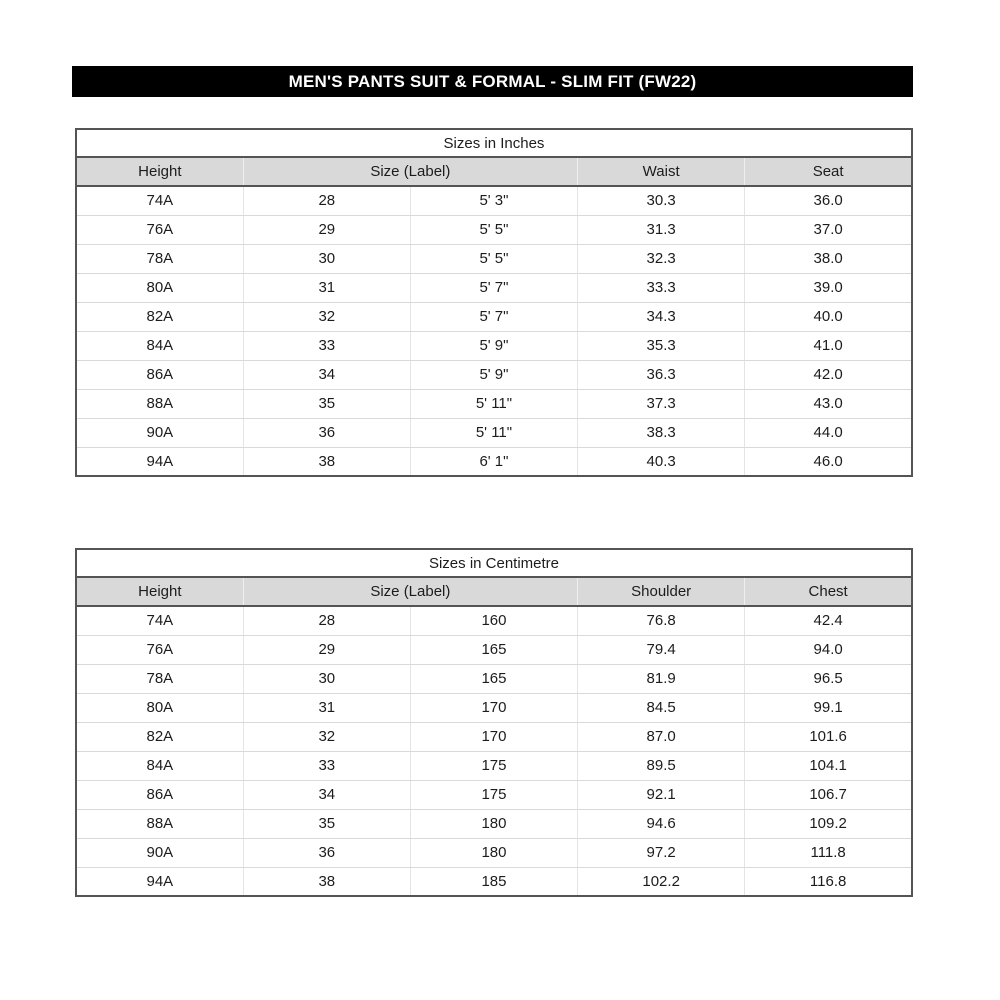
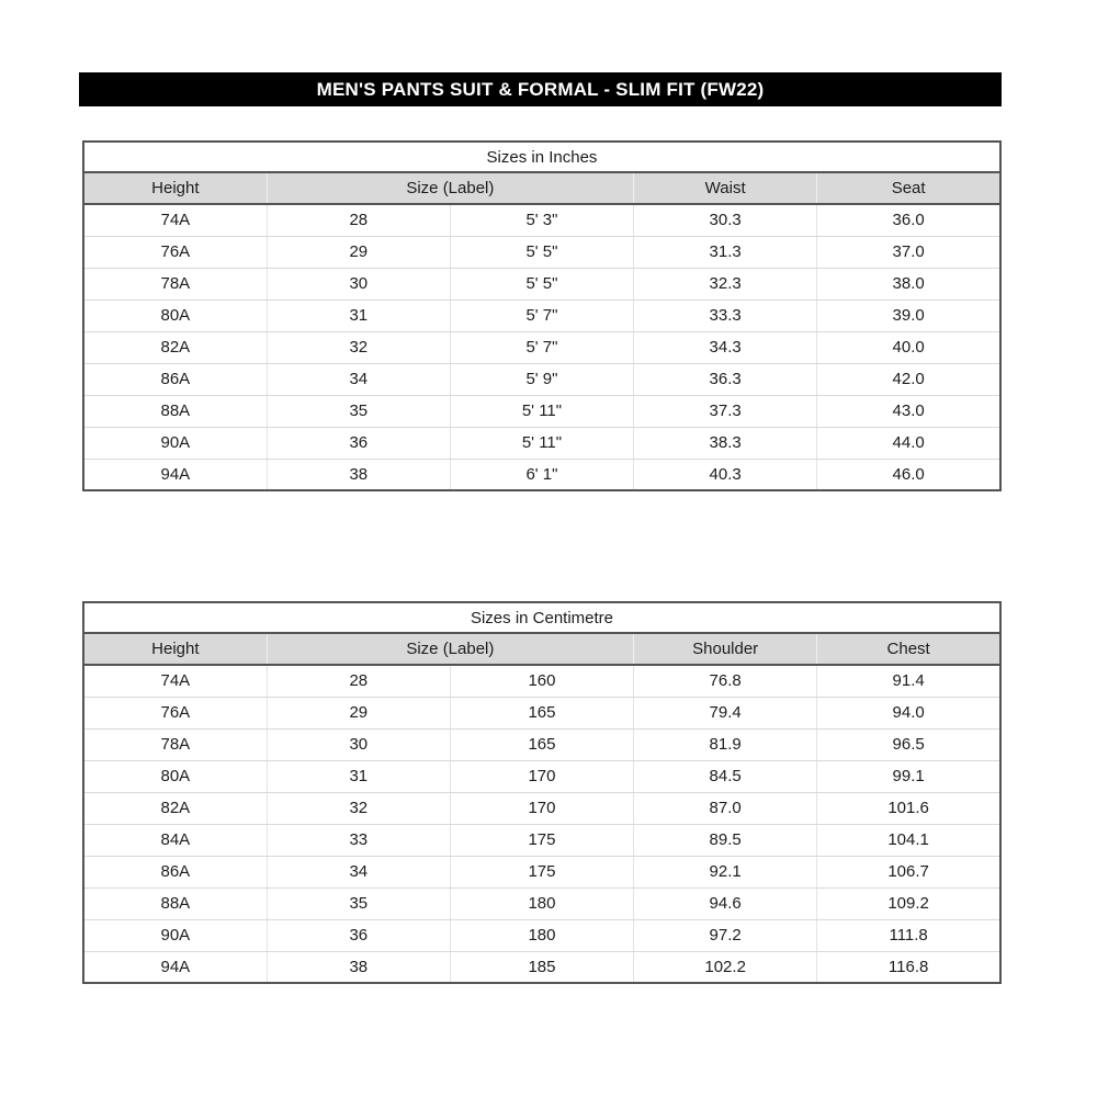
  MEN'S PANTS SUIT & FORMAL - SLIM FIT (FW22)
  Sizes in Inches
  Height	Size (Label)	Waist	Seat
  74A	28	5' 3"	30.3	36.0
  76A	29	5' 5"	31.3	37.0
  78A	30	5' 5"	32.3	38.0
  80A	31	5' 7"	33.3	39.0
  82A	32	5' 7"	34.3	40.0
- 84A	33	5' 9"	35.3	41.0
  86A	34	5' 9"	36.3	42.0
  88A	35	5' 11"	37.3	43.0
  90A	36	5' 11"	38.3	44.0
  94A	38	6' 1"	40.3	46.0
  Sizes in Centimetre
  Height	Size (Label)	Shoulder	Chest
- 74A	28	160	76.8	42.4
+ 74A	28	160	76.8	91.4
  76A	29	165	79.4	94.0
  78A	30	165	81.9	96.5
  80A	31	170	84.5	99.1
  82A	32	170	87.0	101.6
  84A	33	175	89.5	104.1
  86A	34	175	92.1	106.7
  88A	35	180	94.6	109.2
  90A	36	180	97.2	111.8
  94A	38	185	102.2	116.8
